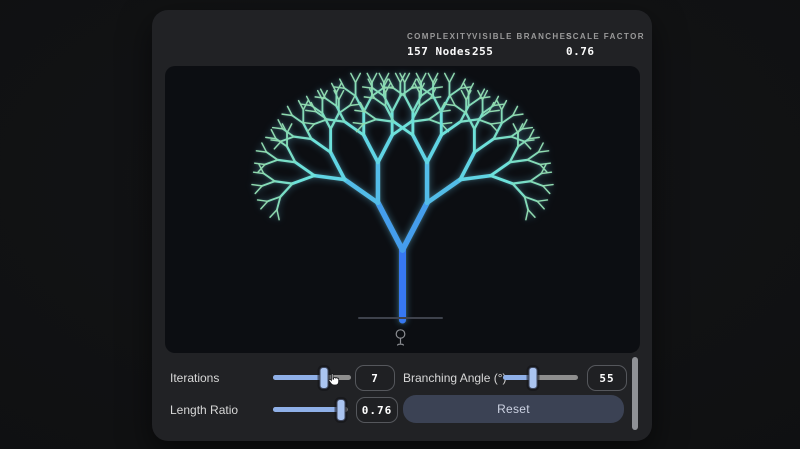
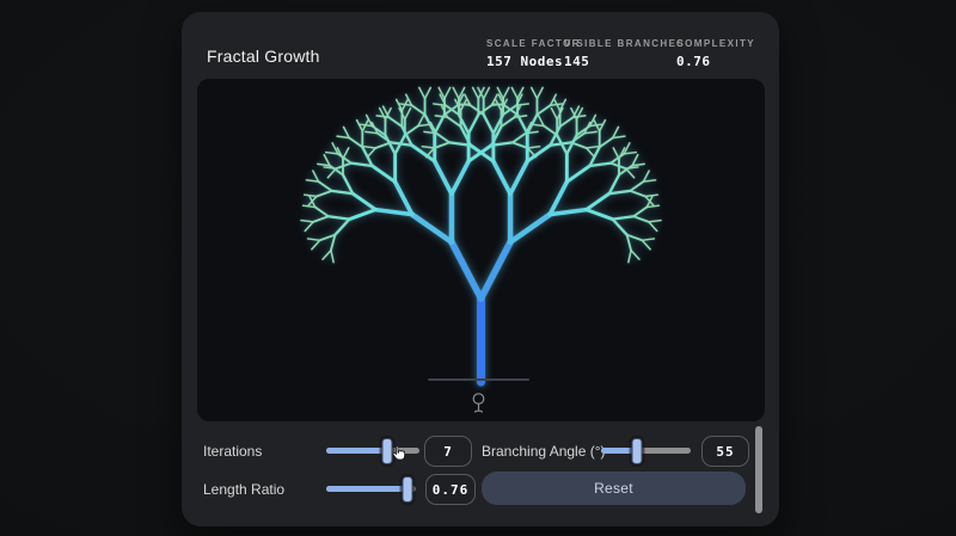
+ Fractal Growth
- COMPLEXITY
+ SCALE FACTOR
  157 Nodes
  VISIBLE BRANCHES
- 255
+ 145
- SCALE FACTOR
+ COMPLEXITY
  0.76
  Iterations
  7
  Branching Angle (°
  55
  Length Ratio
  0.76
  Reset
